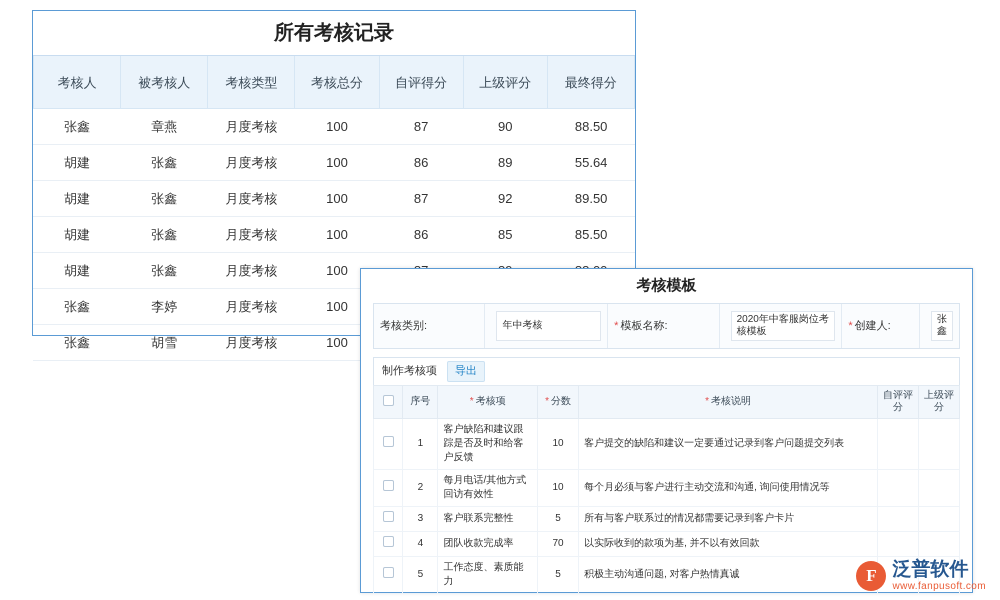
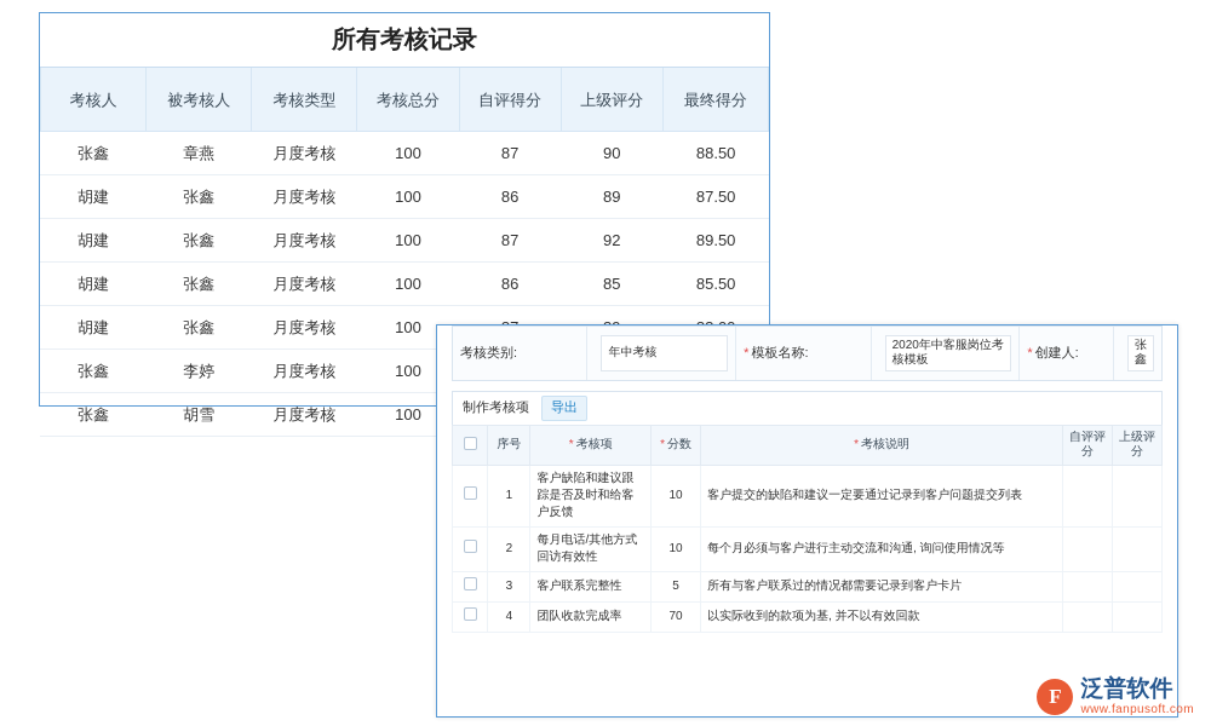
  所有考核记录
  考核人	被考核人	考核类型	考核总分	自评得分	上级评分	最终得分
  张鑫	章燕	月度考核	100	87	90	88.50
- 胡建	张鑫	月度考核	100	86	89	55.64
+ 胡建	张鑫	月度考核	100	86	89	87.50
  胡建	张鑫	月度考核	100	87	92	89.50
  胡建	张鑫	月度考核	100	86	85	85.50
  张鑫	李婷	月度考核	100
  张鑫	胡雪	月度考核	100
- 考核模板
  考核类别:
  年中考核
  *
  模板名称:
  2020年中客服岗位考核模板
  *
  创建人:
  张鑫
  制作考核项
  导出
  	序号	* 考核项	* 分数	* 考核说明	自评评分	上级评分
  	1	客户缺陷和建议跟踪是否及时和给客户反馈	10	客户提交的缺陷和建议一定要通过记录到客户问题提交列表
  	2	每月电话/其他方式回访有效性	10	每个月必须与客户进行主动交流和沟通, 询问使用情况等
  	3	客户联系完整性	5	所有与客户联系过的情况都需要记录到客户卡片
  	4	团队收款完成率	70	以实际收到的款项为基, 并不以有效回款
- 	5	工作态度、素质能力	5	积极主动沟通问题, 对客户热情真诚
  F
  泛普软件
  www.fanpusoft.com
